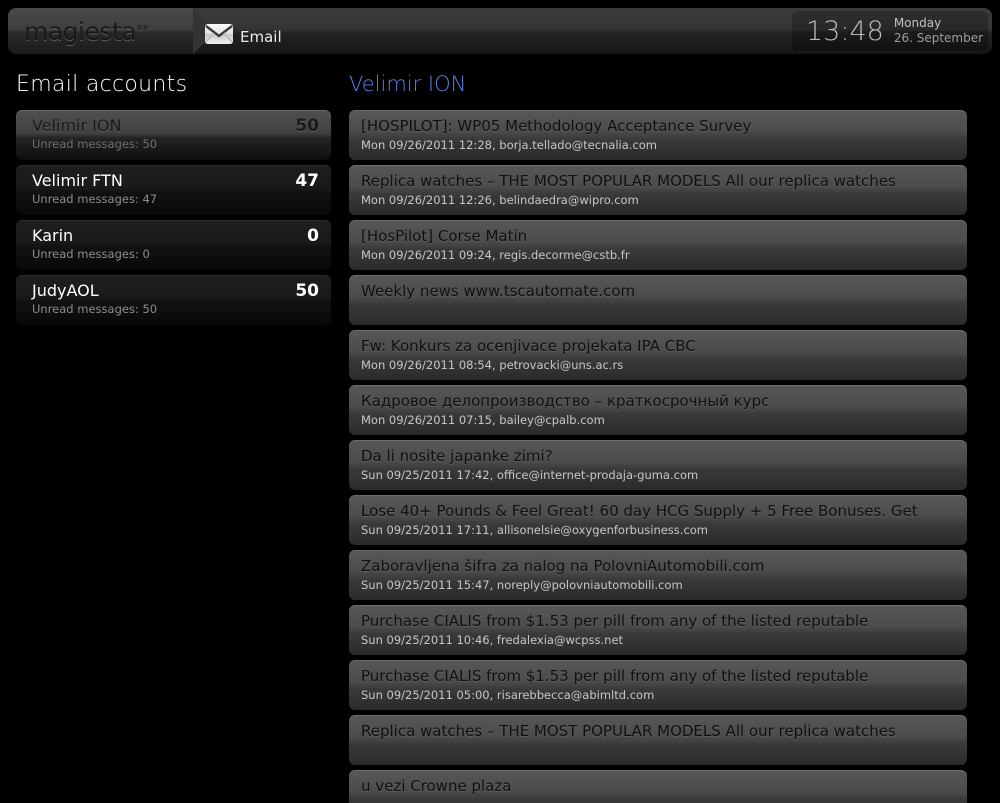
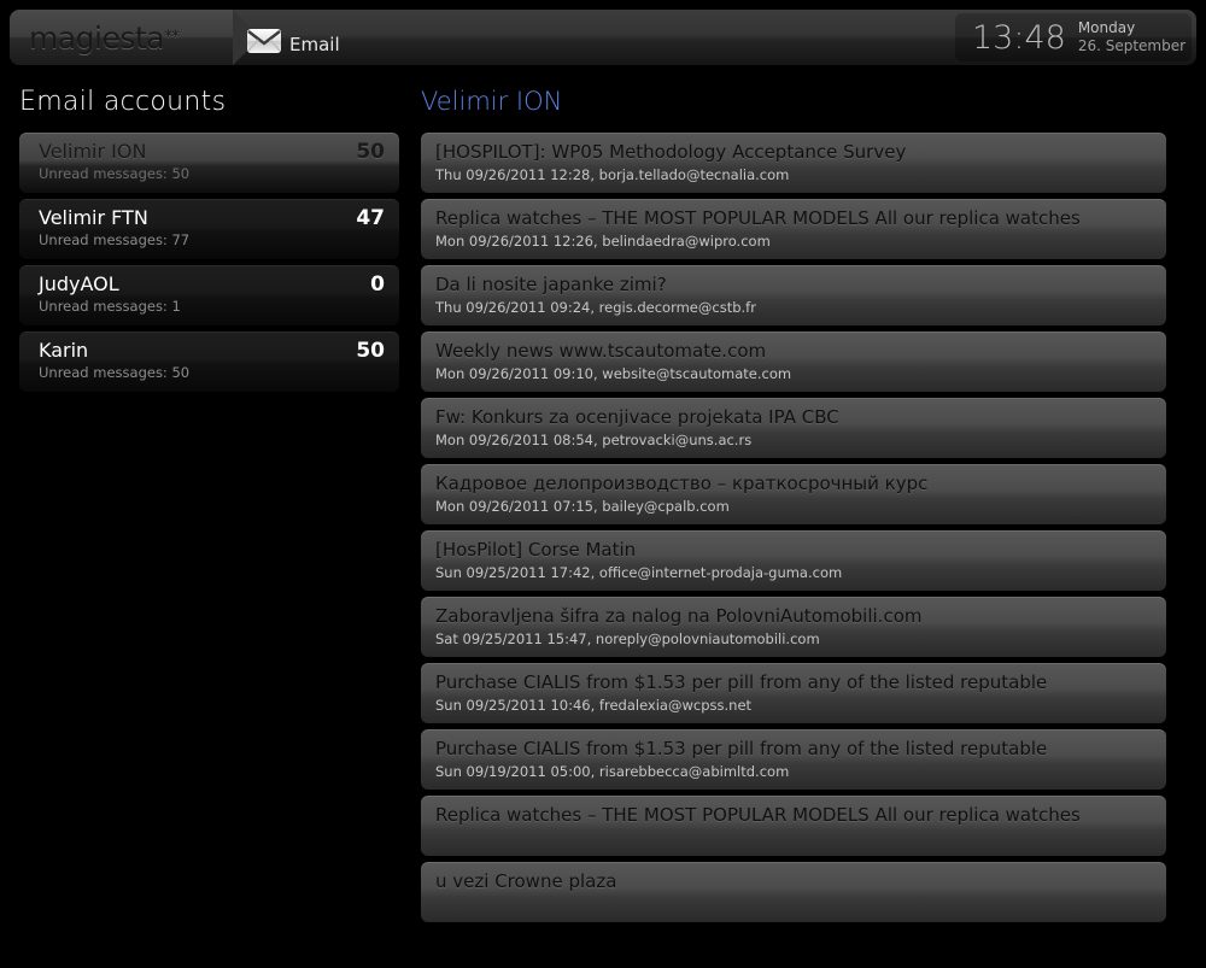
  magiesta
  **
  Email
  13:48
  Monday
  26. September
  Email accounts
  Velimir ION
  Unread messages: 50
  50
  Velimir FTN
- Unread messages: 47
+ Unread messages: 77
  47
- Karin
+ JudyAOL
- Unread messages: 0
+ Unread messages: 1
  0
- JudyAOL
+ Karin
  Unread messages: 50
  50
  Velimir ION
  [HOSPILOT]: WP05 Methodology Acceptance Survey
- Mon 09/26/2011 12:28, borja.tellado@tecnalia.com
+ Thu 09/26/2011 12:28, borja.tellado@tecnalia.com
  Replica watches – THE MOST POPULAR MODELS All our replica watches
  Mon 09/26/2011 12:26, belindaedra@wipro.com
- [HosPilot] Corse Matin
+ Da li nosite japanke zimi?
- Mon 09/26/2011 09:24, regis.decorme@cstb.fr
+ Thu 09/26/2011 09:24, regis.decorme@cstb.fr
  Weekly news www.tscautomate.com
+ Mon 09/26/2011 09:10, website@tscautomate.com
  Fw: Konkurs za ocenjivace projekata IPA CBC
  Mon 09/26/2011 08:54, petrovacki@uns.ac.rs
  Кадровое делопроизводство – краткосрочный курс
  Mon 09/26/2011 07:15, bailey@cpalb.com
- Da li nosite japanke zimi?
+ [HosPilot] Corse Matin
  Sun 09/25/2011 17:42, office@internet-prodaja-guma.com
- Lose 40+ Pounds & Feel Great! 60 day HCG Supply + 5 Free Bonuses. Get
- Sun 09/25/2011 17:11, allisonelsie@oxygenforbusiness.com
  Zaboravljena šifra za nalog na PolovniAutomobili.com
- Sun 09/25/2011 15:47, noreply@polovniautomobili.com
+ Sat 09/25/2011 15:47, noreply@polovniautomobili.com
  Purchase CIALIS from $1.53 per pill from any of the listed reputable
  Sun 09/25/2011 10:46, fredalexia@wcpss.net
  Purchase CIALIS from $1.53 per pill from any of the listed reputable
- Sun 09/25/2011 05:00, risarebbecca@abimltd.com
+ Sun 09/19/2011 05:00, risarebbecca@abimltd.com
  Replica watches – THE MOST POPULAR MODELS All our replica watches
  u vezi Crowne plaza
